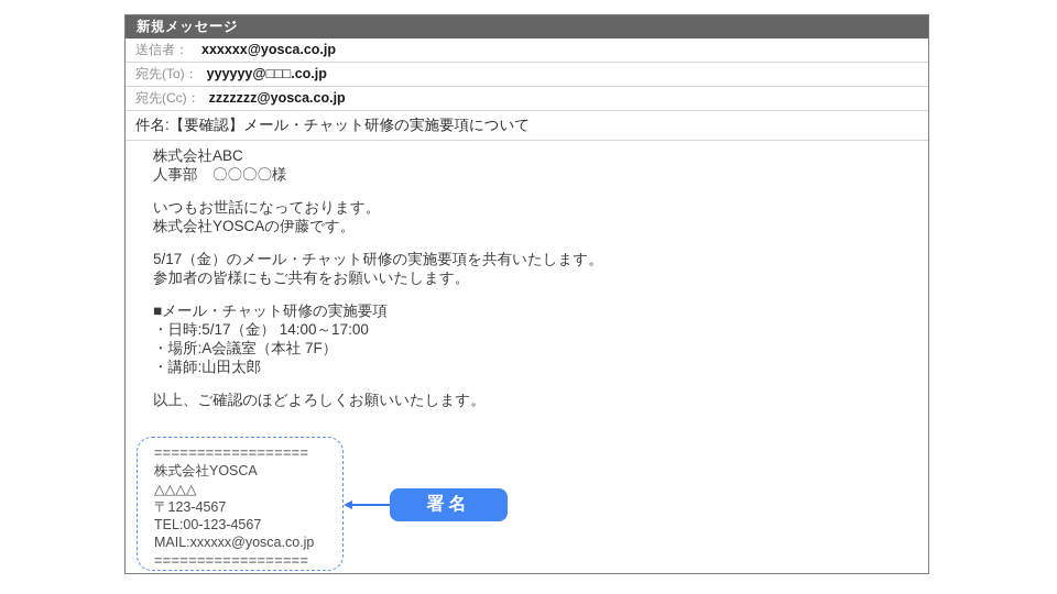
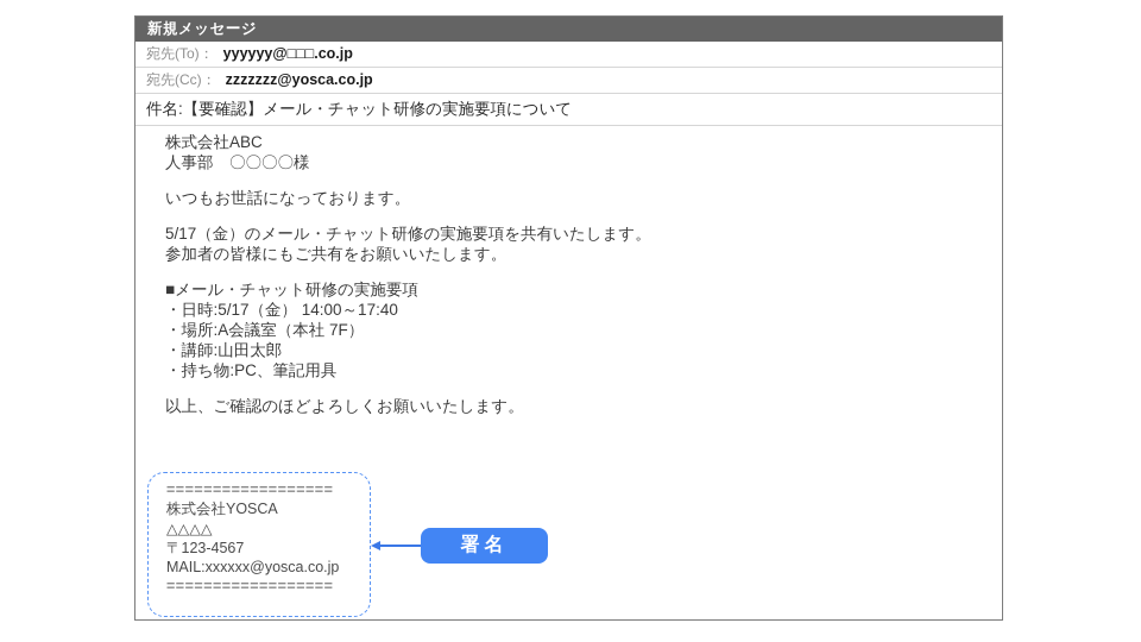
  新規メッセージ
- 送信者：
- xxxxxx@yosca.co.jp
  宛先(To)：
  yyyyyy@□□□.co.jp
  宛先(Cc)：
  zzzzzzz@yosca.co.jp
  件名:【要確認】メール・チャット研修の実施要項について
  株式会社ABC
  人事部 〇〇〇〇様
  いつもお世話になっております。
- 株式会社YOSCAの伊藤です。
  5/17（金）のメール・チャット研修の実施要項を共有いたします。
  参加者の皆様にもご共有をお願いいたします。
  ■メール・チャット研修の実施要項
- ・日時:5/17（金） 14:00～17:00
+ ・日時:5/17（金） 14:00～17:40
  ・場所:A会議室（本社 7F）
  ・講師:山田太郎
+ ・持ち物:PC、筆記用具
  以上、ご確認のほどよろしくお願いいたします。
  ==================
  株式会社YOSCA
  △△△△
  〒123-4567
- TEL:00-123-4567
  MAIL:xxxxxx@yosca.co.jp
  ==================
  署名
